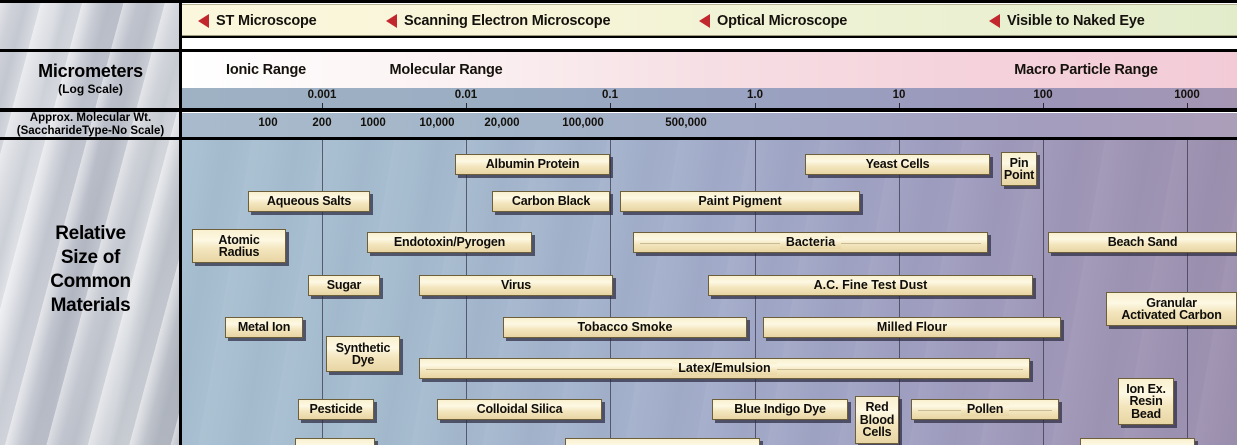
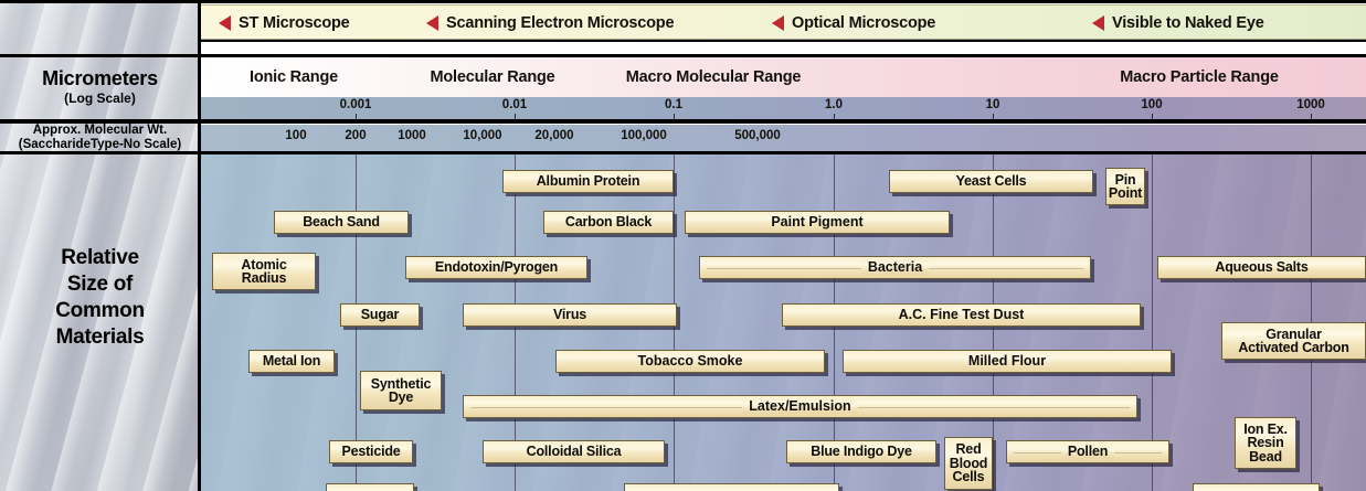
  Micrometers
  (Log Scale)
  Approx. Molecular Wt.
  (SaccharideType-No Scale)
  Relative
  Size of
  Common
  Materials
  ST Microscope
  Scanning Electron Microscope
  Optical Microscope
  Visible to Naked Eye
  Ionic Range
  Molecular Range
+ Macro Molecular Range
  Macro Particle Range
  0.001
  0.01
  0.1
  1.0
  10
  100
  1000
  100
  200
  1000
  10,000
  20,000
  100,000
  500,000
  Albumin Protein
  Yeast Cells
  Pin
  Point
- Aqueous Salts
+ Beach Sand
  Carbon Black
  Paint Pigment
  Atomic
  Radius
  Endotoxin/Pyrogen
  Bacteria
- Beach Sand
+ Aqueous Salts
  Sugar
  Virus
  A.C. Fine Test Dust
  Granular
  Activated Carbon
  Metal Ion
  Tobacco Smoke
  Milled Flour
  Synthetic
  Dye
  Latex/Emulsion
  Ion Ex.
  Resin
  Bead
  Pesticide
  Colloidal Silica
  Blue Indigo Dye
  Red
  Blood
  Cells
  Pollen
